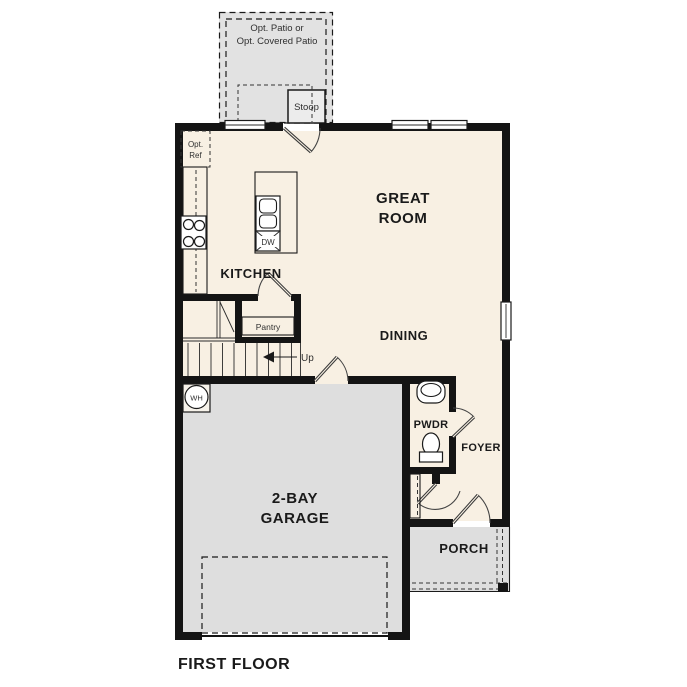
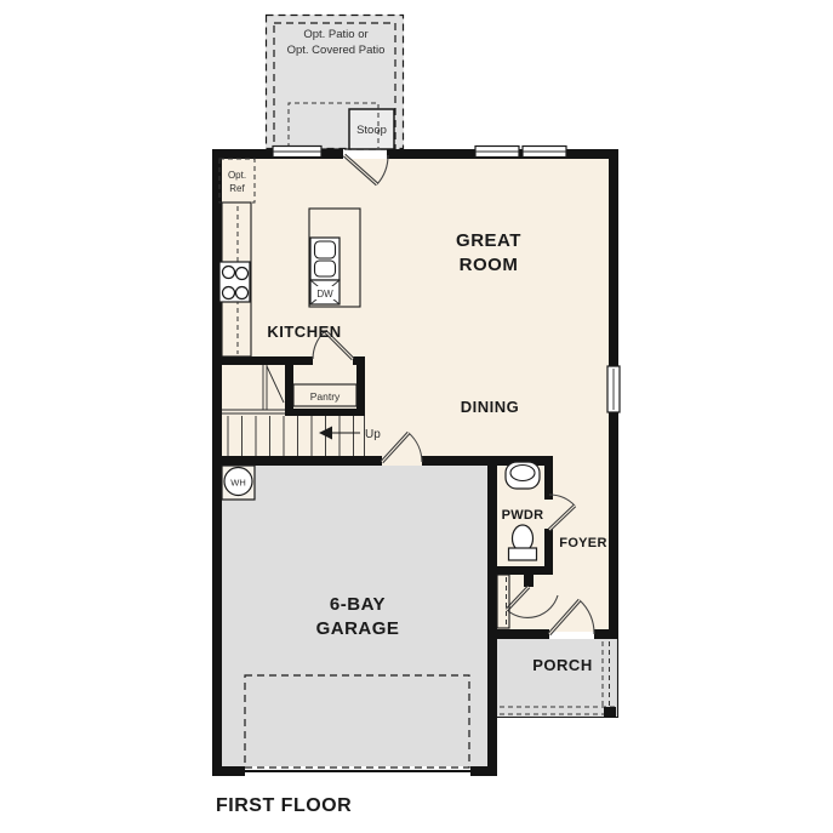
  Opt. Patio or
  Opt. Covered Patio
  Stoop
  Opt.
  Ref
  DW
  Pantry
  Up
  WH
  GREAT
  ROOM
  KITCHEN
  DINING
  PWDR
  FOYER
- 2-BAY
+ 6-BAY
  GARAGE
  PORCH
  FIRST FLOOR
